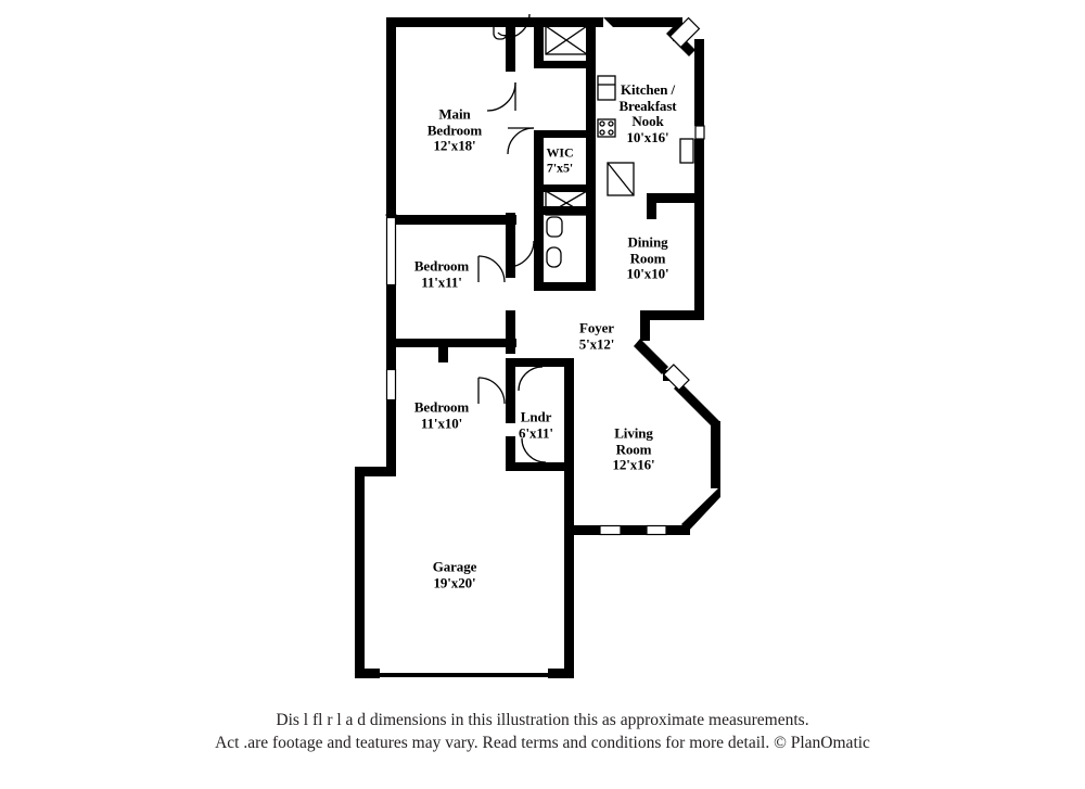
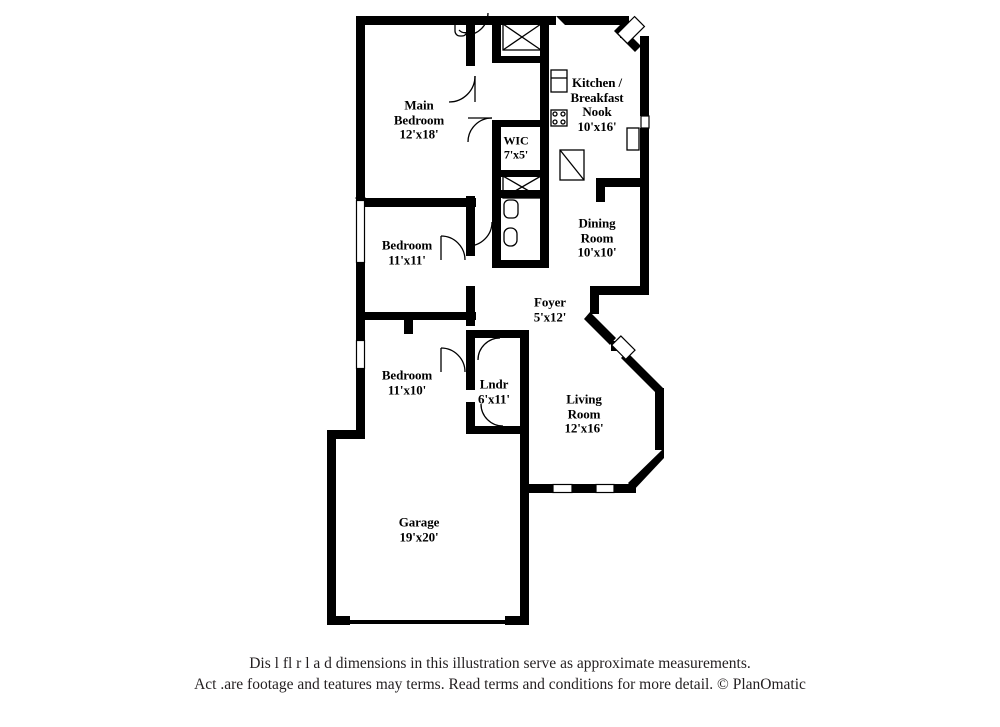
  Main
  Bedroom
  12'x18'
  WIC
  7'x5'
  Kitchen /
  Breakfast
  Nook
  10'x16'
  Dining
  Room
  10'x10'
  Bedroom
  11'x11'
  Foyer
  5'x12'
  Bedroom
  11'x10'
  Lndr
  6'x11'
  Living
  Room
  12'x16'
  Garage
  19'x20'
- Dis l fl r l a d dimensions in this illustration this as approximate measurements.
+ Dis l fl r l a d dimensions in this illustration serve as approximate measurements.
- Act .are footage and teatures may vary. Read terms and conditions for more detail. © PlanOmatic
+ Act .are footage and teatures may terms. Read terms and conditions for more detail. © PlanOmatic
